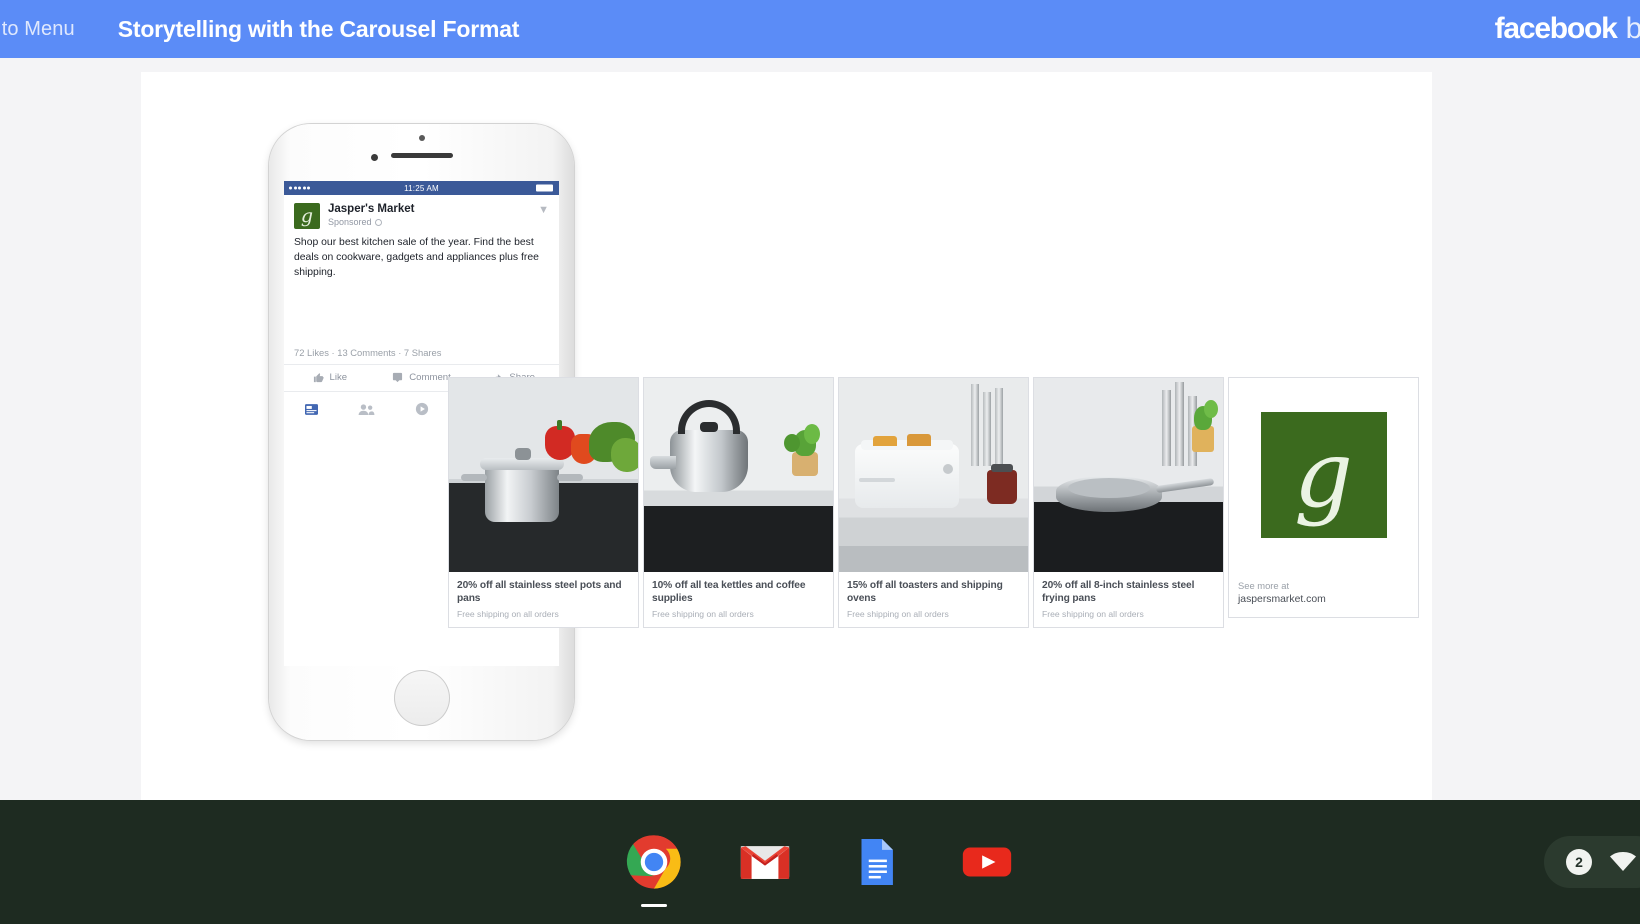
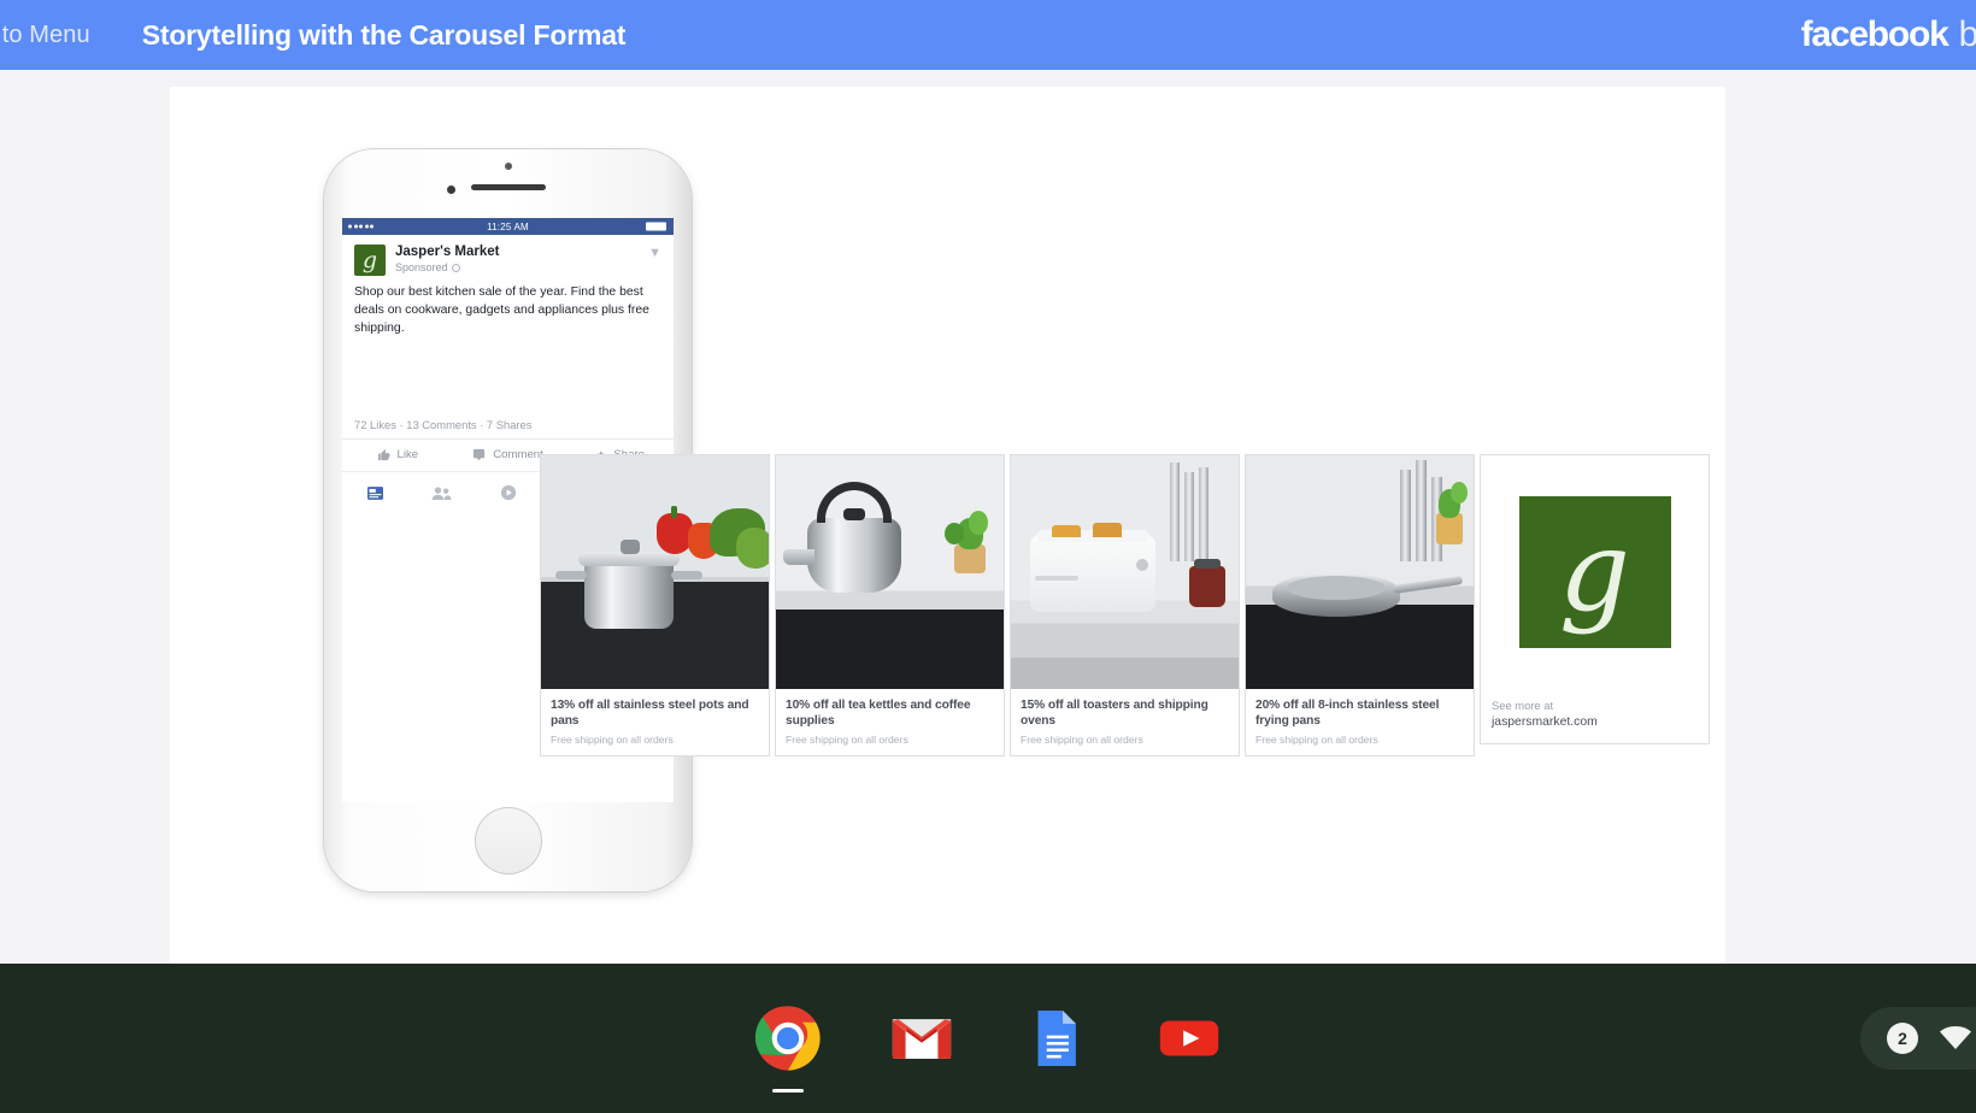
  to Menu
  Storytelling with the Carousel Format
  facebook
  11:25 AM
  g
  Jasper's Market
  Sponsored
  ▼
  Shop our best kitchen sale of the year. Find the best deals on cookware, gadgets and appliances plus free shipping.
  72 Likes · 13 Comments · 7 Shares
  Like
  Commen
- 20% off all stainless steel pots and pans
+ 13% off all stainless steel pots and pans
  Free shipping on all orders
  10% off all tea kettles and coffee supplies
  Free shipping on all orders
  15% off all toasters and shipping ovens
  Free shipping on all orders
  20% off all 8-inch stainless steel frying pans
  Free shipping on all orders
  g
  See more at
  jaspersmarket.com
  2
